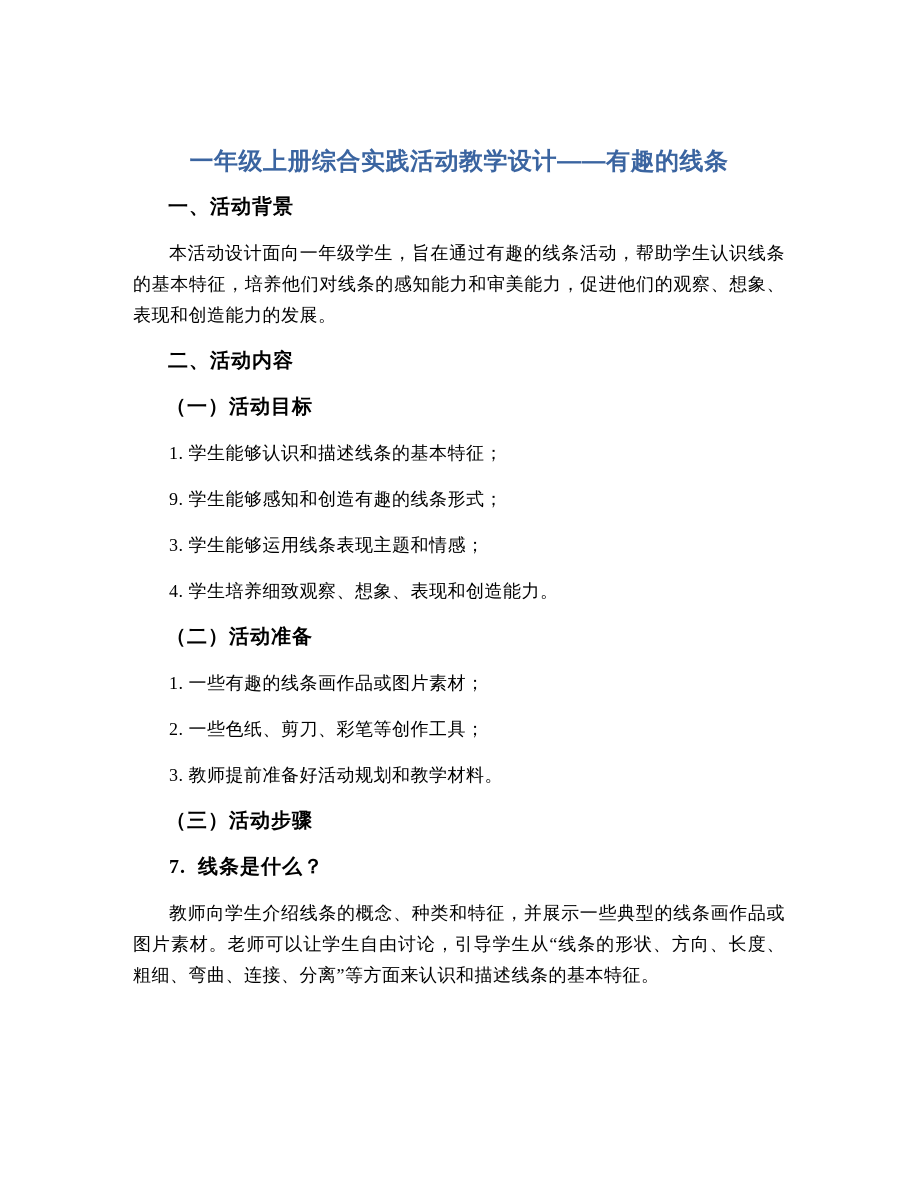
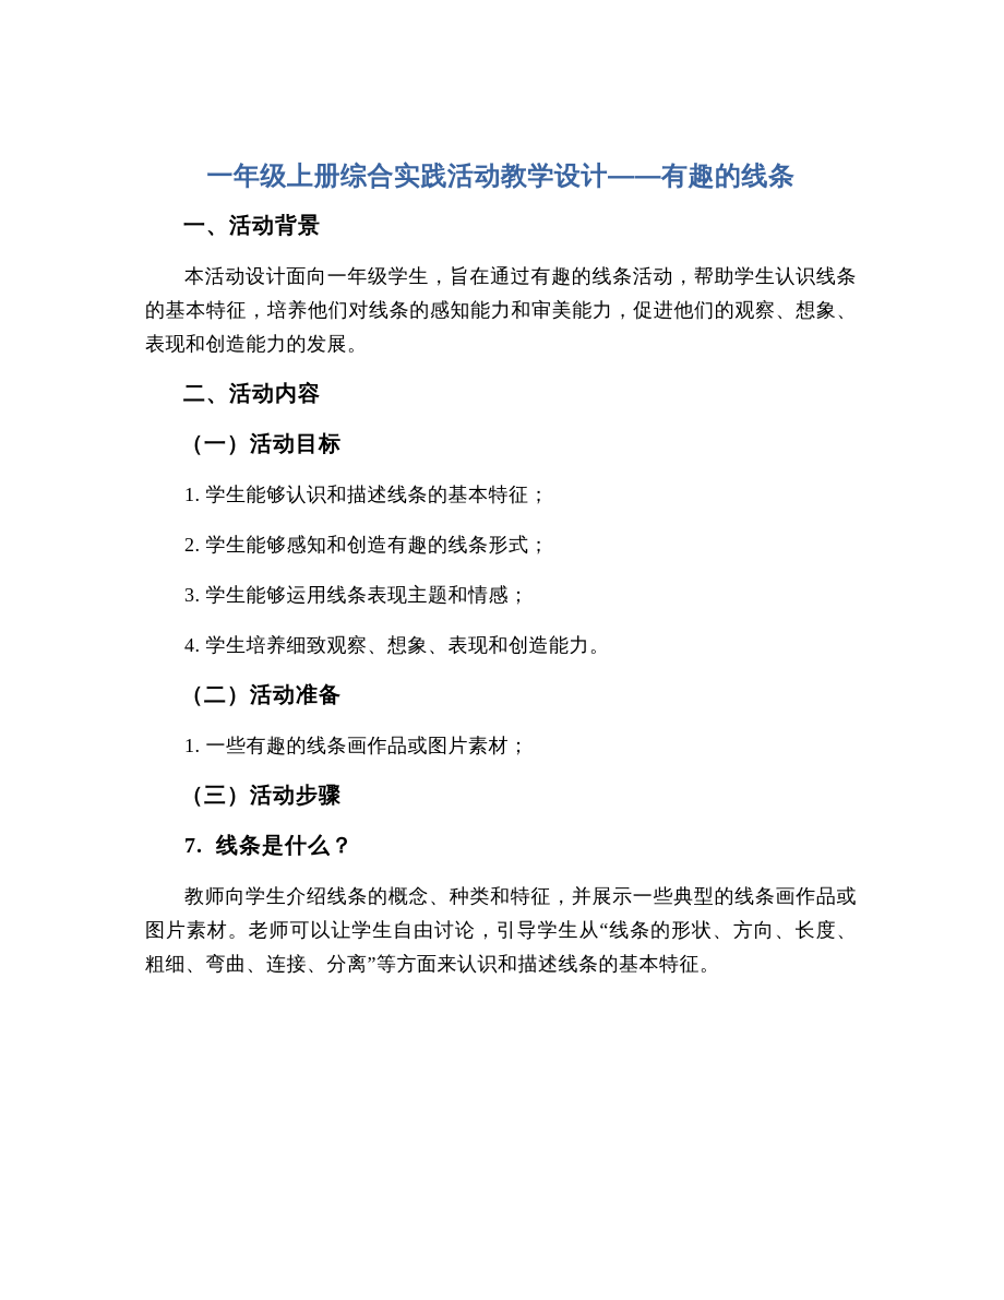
  一年级上册综合实践活动教学设计——有趣的线条
  一、活动背景
  本活动设计面向一年级学生，旨在通过有趣的线条活动，帮助学生认识线条的基本特征，培养他们对线条的感知能力和审美能力，促进他们的观察、想象、表现和创造能力的发展。
  二、活动内容
  （一）活动目标
  1. 学生能够认识和描述线条的基本特征；
- 9. 学生能够感知和创造有趣的线条形式；
+ 2. 学生能够感知和创造有趣的线条形式；
  3. 学生能够运用线条表现主题和情感；
  4. 学生培养细致观察、想象、表现和创造能力。
  （二）活动准备
  1. 一些有趣的线条画作品或图片素材；
- 2. 一些色纸、剪刀、彩笔等创作工具；
- 3. 教师提前准备好活动规划和教学材料。
  （三）活动步骤
  7. 线条是什么？
  教师向学生介绍线条的概念、种类和特征，并展示一些典型的线条画作品或图片素材。老师可以让学生自由讨论，引导学生从“线条的形状、方向、长度、粗细、弯曲、连接、分离”等方面来认识和描述线条的基本特征。
